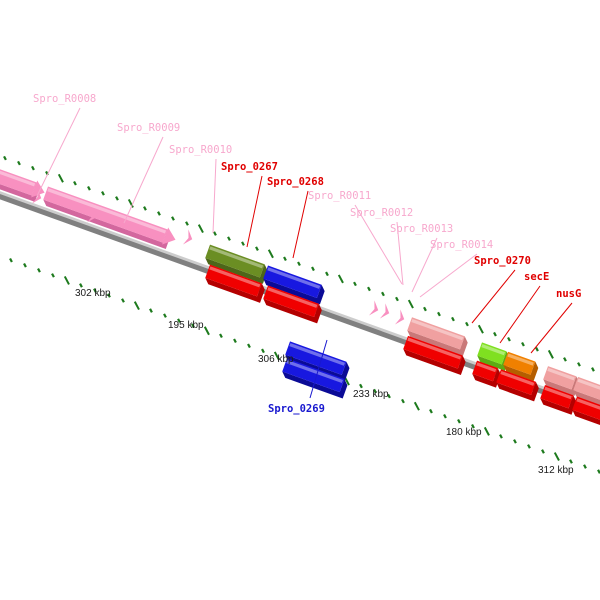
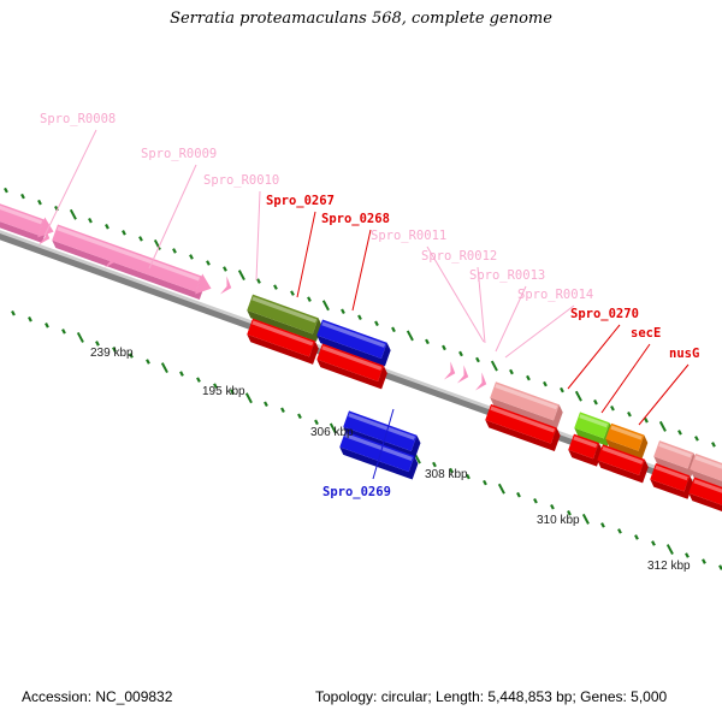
+ Serratia proteamaculans 568, complete genome
+ Accession: NC_009832
+ Topology: circular; Length: 5,448,853 bp; Genes: 5,000
  Spro_R0008
  Spro_R0009
  Spro_R0010
  Spro_0267
  Spro_0268
  Spro_R0011
  Spro_R0012
  Spro_R0013
  Spro_R0014
  Spro_0270
  secE
  nusG
  Spro_0269
- 302 kbp
+ 239 kbp
  195 kbp
  306 kbp
- 233 kbp
+ 308 kbp
- 180 kbp
+ 310 kbp
  312 kbp
